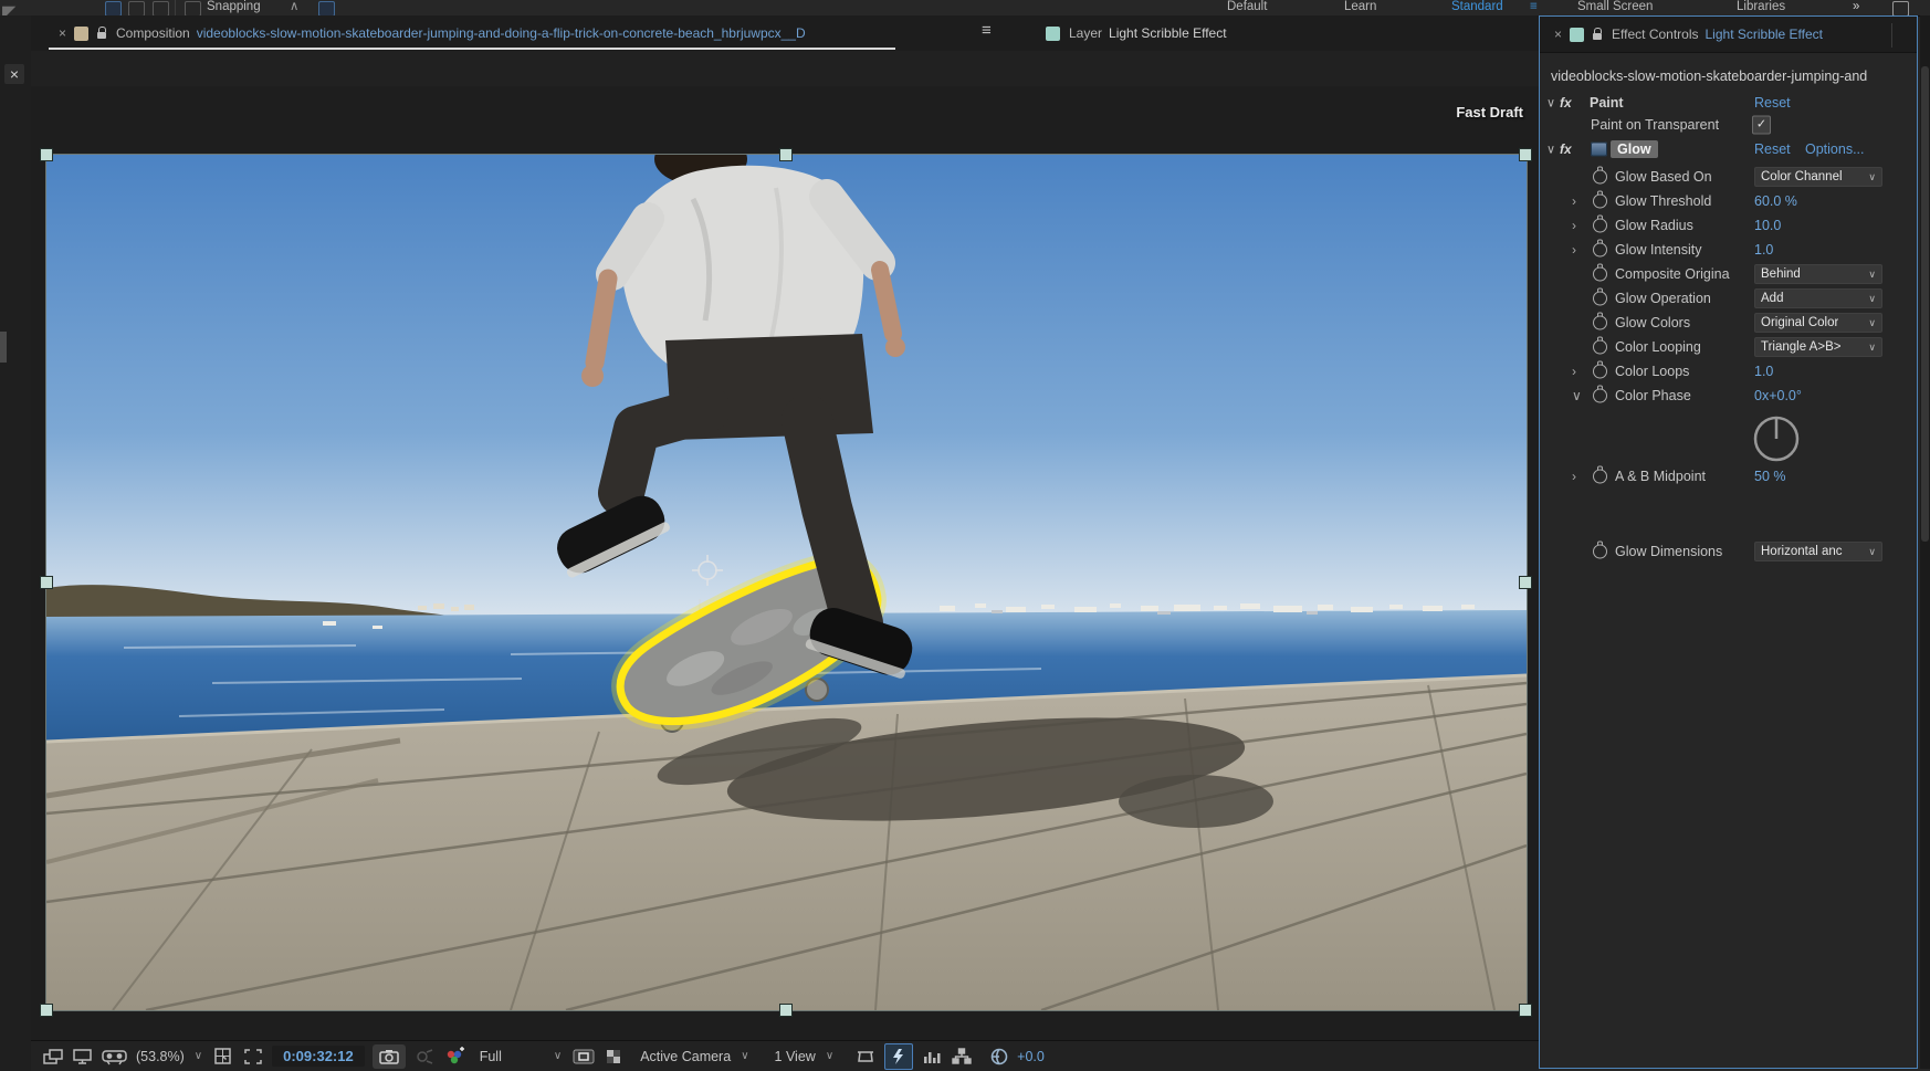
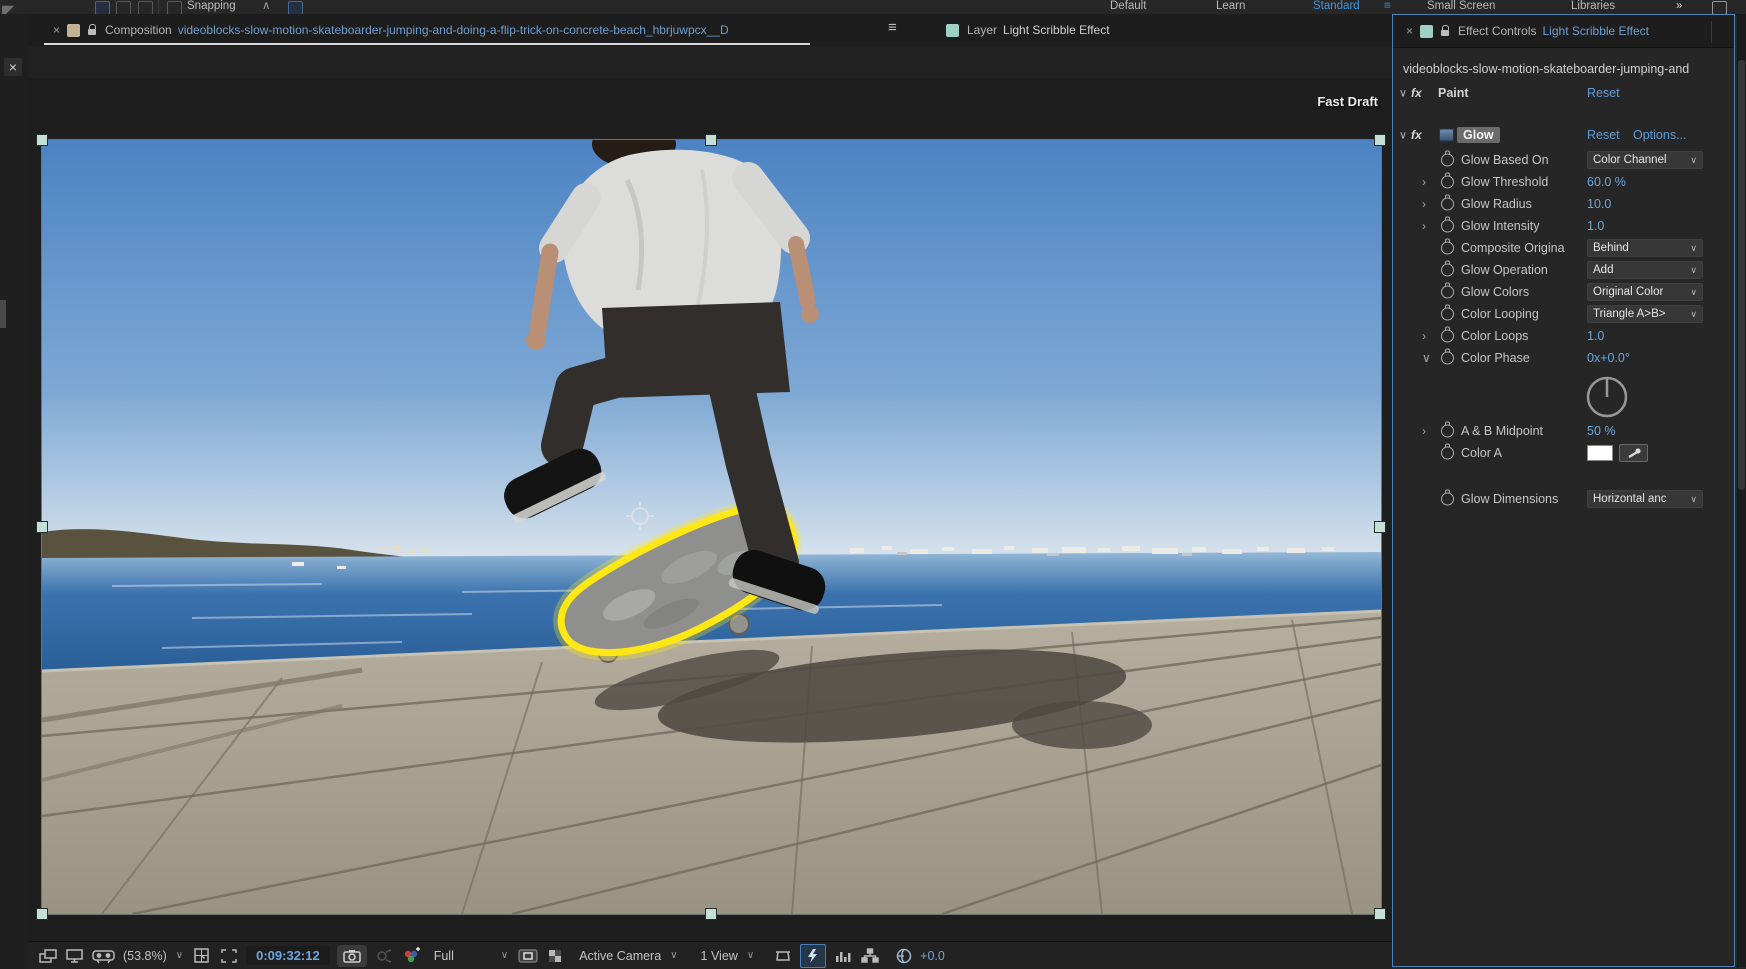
  ◤
  Snapping
  ∧
  Default
  Learn
  Standard
  ≡
  Small Screen
  Libraries
  »
  ×
  ×
  Composition
  videoblocks-slow-motion-skateboarder-jumping-and-doing-a-flip-trick-on-concrete-beach_hbrjuwpcx__D
  ≡
  Layer
  Light Scribble Effect
  Fast Draft
  (53.8%)
  ∨
  0:09:32:12
  Full
  ∨
  Active Camera
  ∨
  1 View
  ∨
  +0.0
  ×
  Effect Controls
  Light Scribble Effect
  videoblocks-slow-motion-skateboarder-jumping-and
  ∨
  fx
  Paint
  Reset
- Paint on Transparent
- ✓
  ∨
  fx
  Glow
  Reset
  Options...
  Glow Based On
  Color Channel
  ∨
  ›
  Glow Threshold
  60.0 %
  ›
  Glow Radius
  10.0
  ›
  Glow Intensity
  1.0
  Composite Origina
  Behind
  ∨
  Glow Operation
  Add
  ∨
  Glow Colors
  Original Color
  ∨
  Color Looping
  Triangle A>B>
  ∨
  ›
  Color Loops
  1.0
  ∨
  Color Phase
  0x+0.0°
  ›
  A & B Midpoint
  50 %
+ Color A
  Glow Dimensions
  Horizontal anc
  ∨
